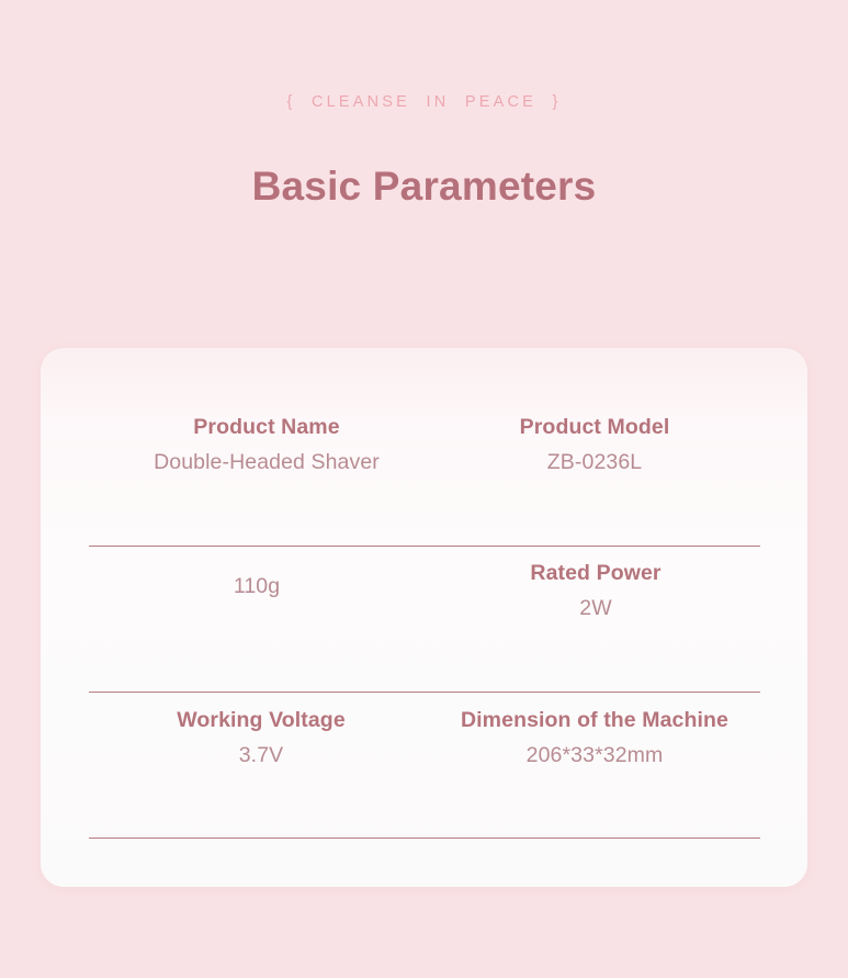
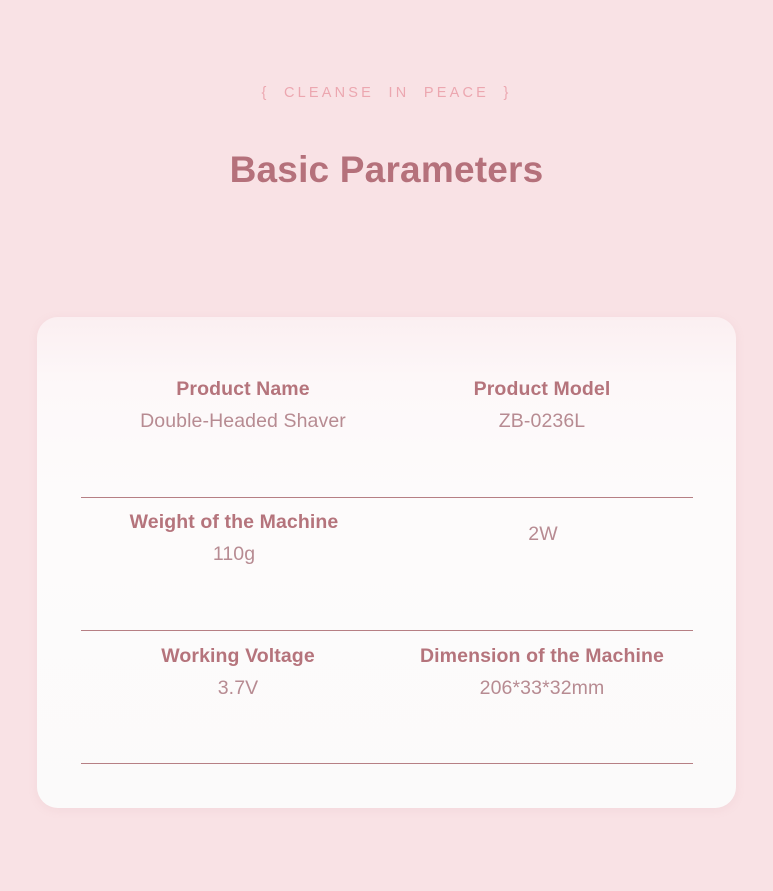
  { CLEANSE IN PEACE }
  Basic Parameters
  Product Name
  Double-Headed Shaver
  Product Model
  ZB-0236L
+ Weight of the Machine
  110g
- Rated Power
  2W
  Working Voltage
  3.7V
  Dimension of the Machine
  206*33*32mm
